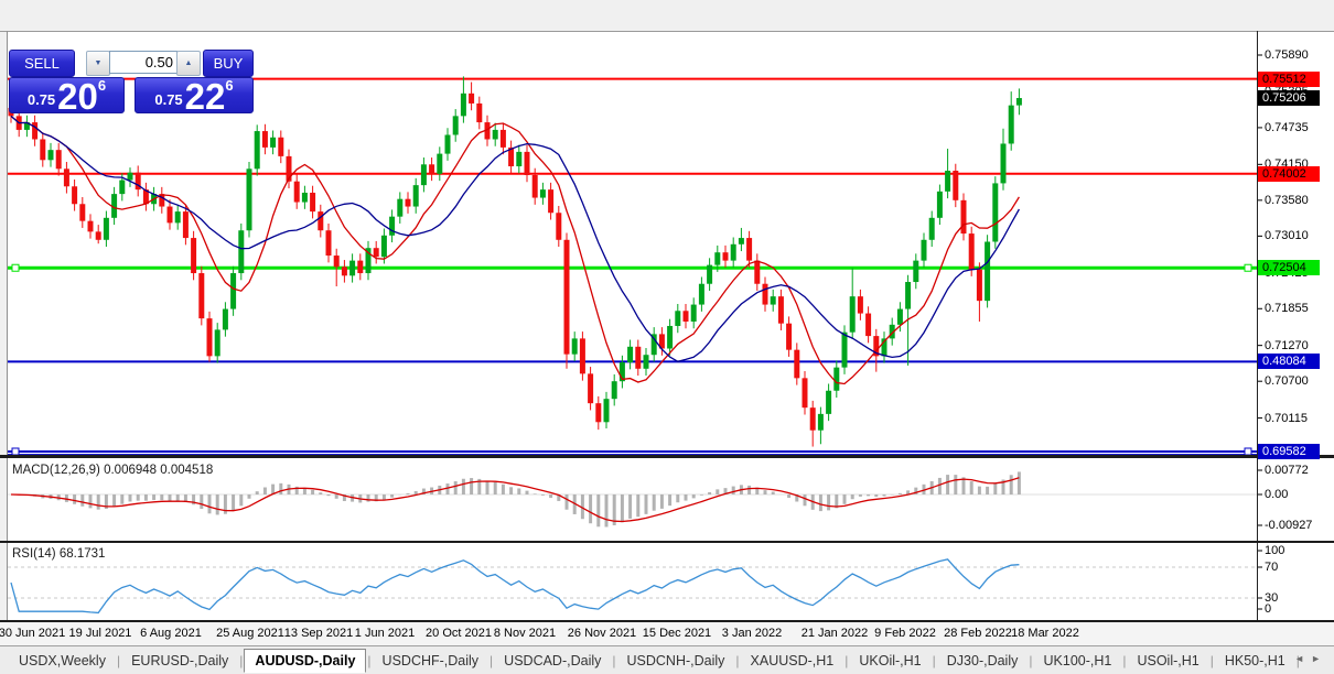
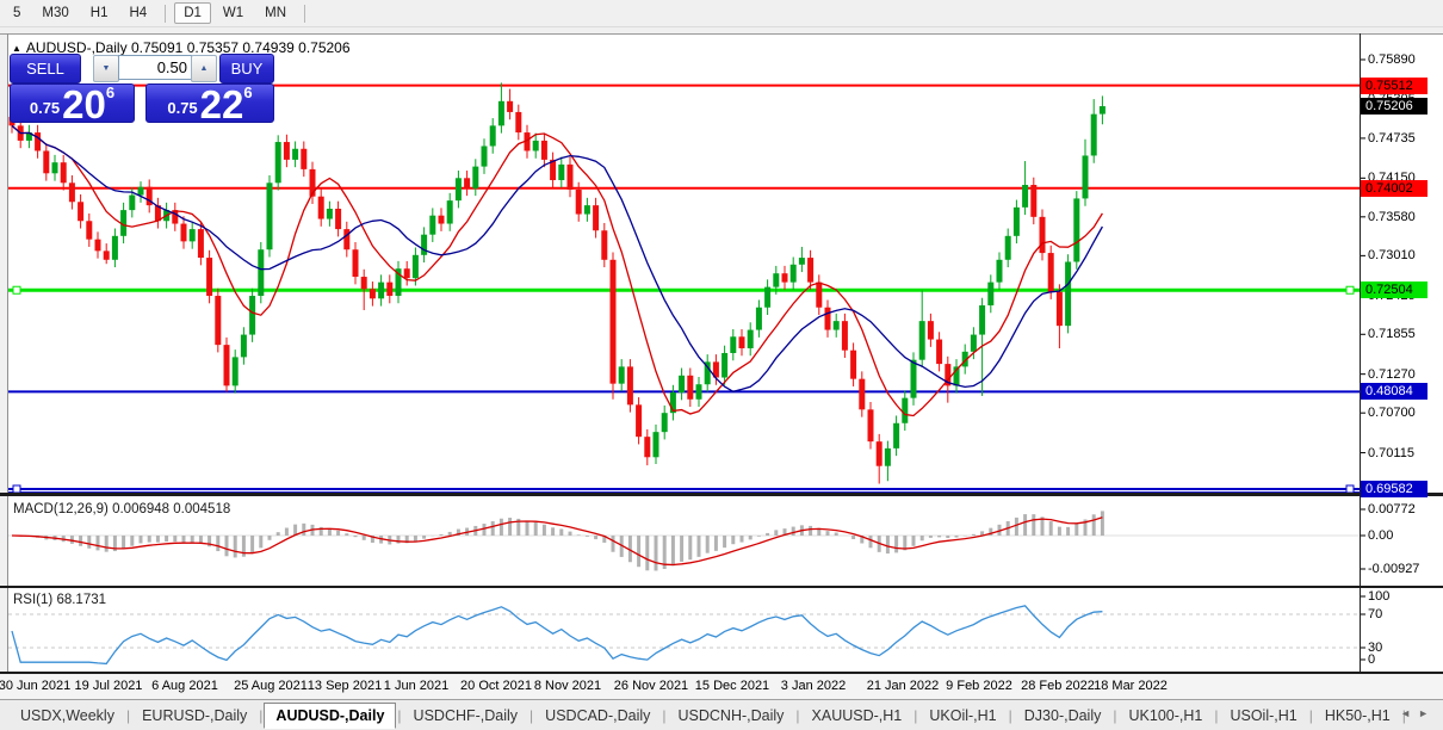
+ 5
+ M30
+ H1
+ H4
+ D1
+ W1
+ MN
+ ▲ AUDUSD-,Daily 0.75091 0.75357 0.74939 0.75206
  SELL
  0.50
  BUY
  0.75
  20
  6
  0.75
  22
  6
  MACD(12,26,9) 0.006948 0.004518
- RSI(14) 68.1731
+ RSI(1) 68.1731
  0.75890
  0.74735
  0.74150
  0.73580
  0.73010
  0.71855
  0.71270
  0.70700
  0.70115
  0.00772
  0.00
  -0.00927
  100
  70
  30
  0
  0.75512
  0.75206
  0.74002
  0.72504
  0.48084
  0.69582
  30 Jun 2021
  19 Jul 2021
  6 Aug 2021
  25 Aug 2021
  13 Sep 2021
  1 Jun 2021
  20 Oct 2021
  8 Nov 2021
  26 Nov 2021
  15 Dec 2021
  3 Jan 2022
  21 Jan 2022
  9 Feb 2022
  28 Feb 2022
  18 Mar 2022
  USDX,Weekly
  |
  EURUSD-,Daily
  |
  AUDUSD-,Daily
  |
  USDCHF-,Daily
  |
  USDCAD-,Daily
  |
  USDCNH-,Daily
  |
  XAUUSD-,H1
  |
  UKOil-,H1
  |
  DJ30-,Daily
  |
  UK100-,H1
  |
  USOil-,H1
  |
  HK50-,H1
  |
  ◄►
